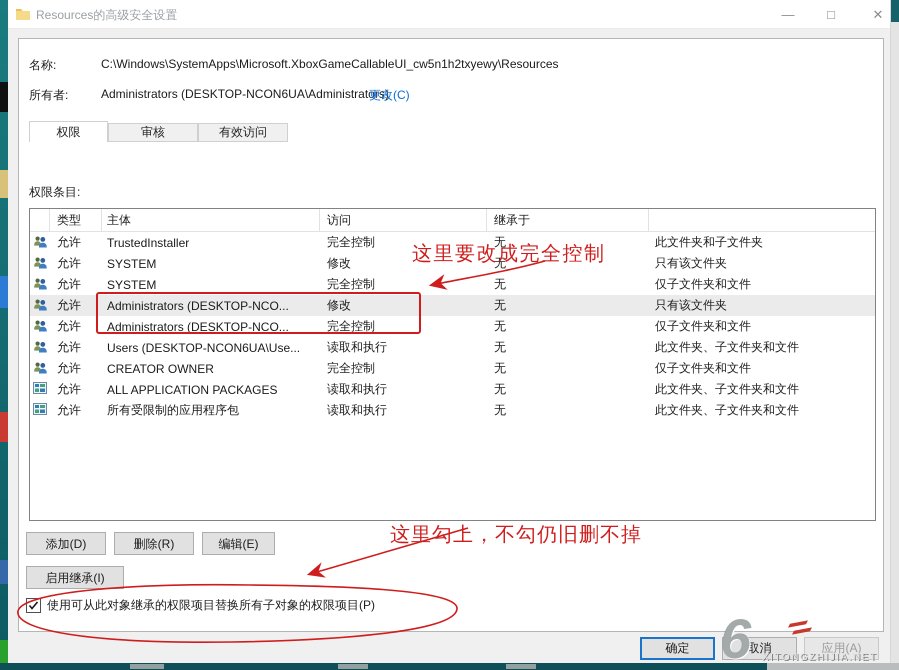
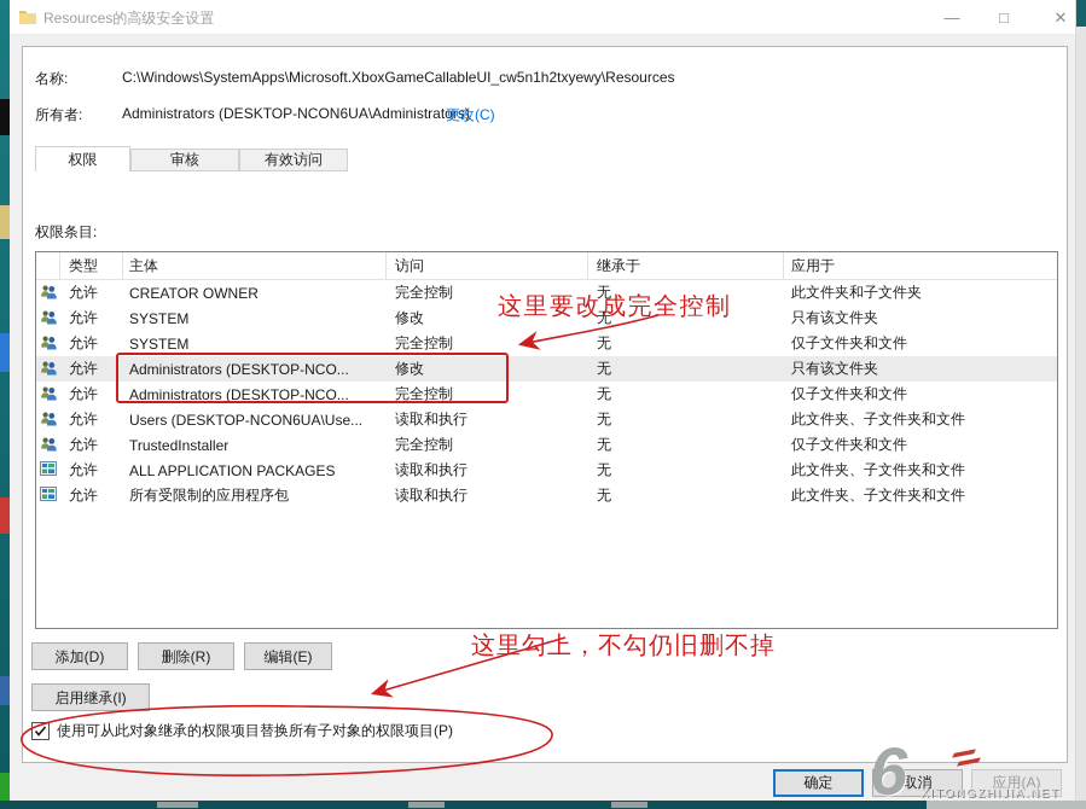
  Resources的高级安全设置
  —
  □
  ✕
  名称:
  C:\Windows\SystemApps\Microsoft.XboxGameCallableUI_cw5n1h2txyewy\Resources
  所有者:
  Administrators (DESKTOP-NCON6UA\Administrators)
  更改(C)
  权限
  审核
  有效访问
  权限条目:
  类型
  主体
  访问
  继承于
+ 应用于
  允许
- TrustedInstaller
+ CREATOR OWNER
  完全控制
  无
  此文件夹和子文件夹
  允许
  SYSTEM
  修改
  无
  只有该文件夹
  允许
  SYSTEM
  完全控制
  无
  仅子文件夹和文件
  允许
  Administrators (DESKTOP-NCO...
  修改
  无
  只有该文件夹
  允许
  Administrators (DESKTOP-NCO...
  完全控制
  无
  仅子文件夹和文件
  允许
  Users (DESKTOP-NCON6UA\Use...
  读取和执行
  无
  此文件夹、子文件夹和文件
  允许
- CREATOR OWNER
+ TrustedInstaller
  完全控制
  无
  仅子文件夹和文件
  允许
  ALL APPLICATION PACKAGES
  读取和执行
  无
  此文件夹、子文件夹和文件
  允许
  所有受限制的应用程序包
  读取和执行
  无
  此文件夹、子文件夹和文件
  添加(D)
  删除(R)
  编辑(E)
  启用继承(I)
  使用可从此对象继承的权限项目替换所有子对象的权限项目(P)
  确定
  取消
  应用(A)
  6
  XITONGZHIJIA.NET
  这里要改成完全控制
  这里上，不勾仍旧删不掉
